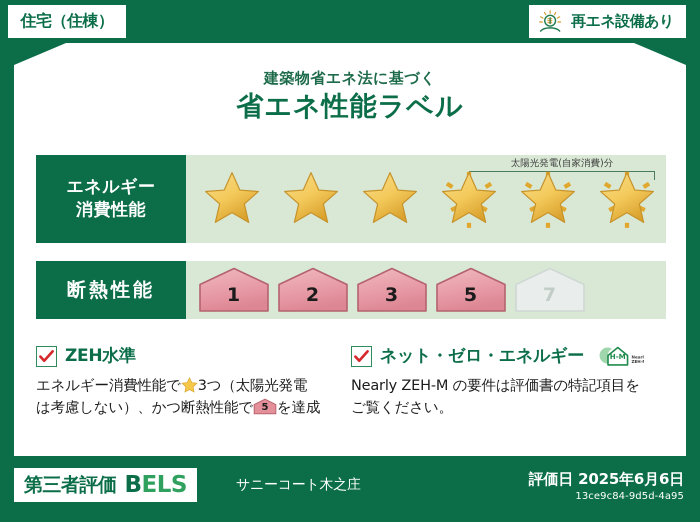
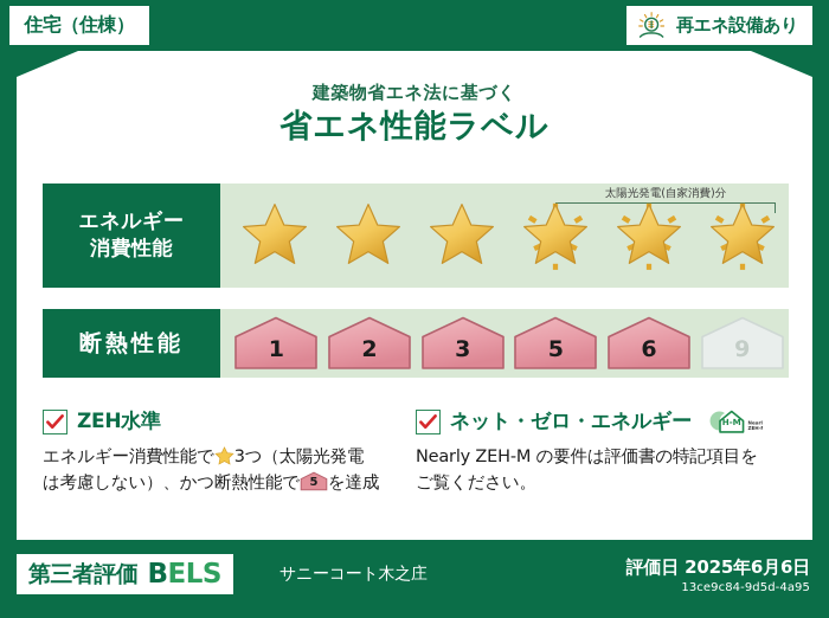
  住宅（住棟）
  再エネ設備あり
  建築物省エネ法に基づく
  省エネ性能ラベル
  エネルギー
  消費性能
  太陽光発電(自家消費)分
  断熱性能
  1
  2
  3
  5
+ 6
- 7
+ 9
  ZEH水準
  エネルギー消費性能で 3つ（太陽光発電
  は考慮しない）、かつ断熱性能で
  5
  を達成
  ネット・ゼロ・エネルギー
  H-M
  Nearly ZEH-M の要件は評価書の特記項目をご覧ください。
  第三者評価
  BELS
  サニーコート木之庄
  評価日 2025年6月6日
  13ce9c84-9d5d-4a95
